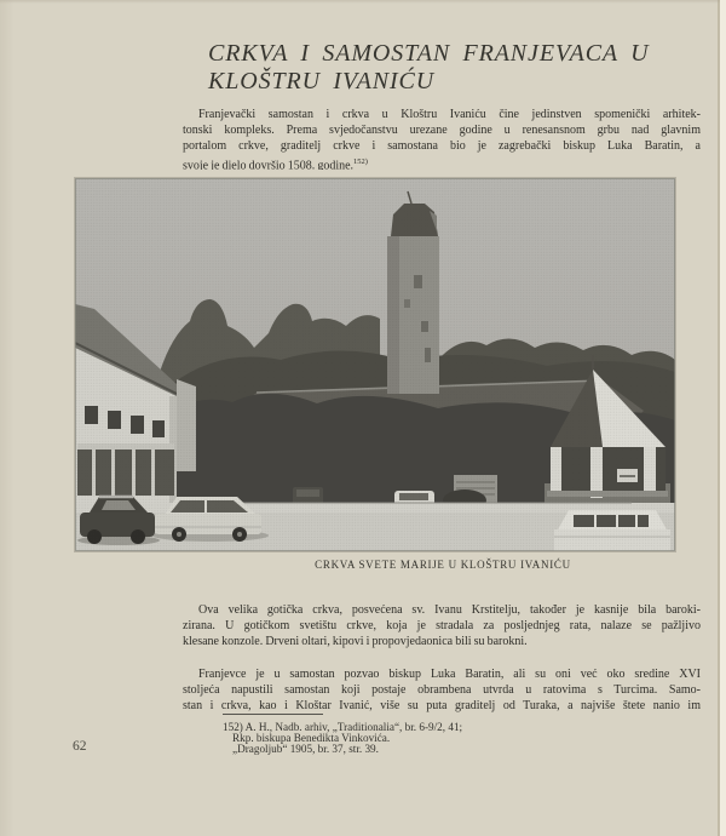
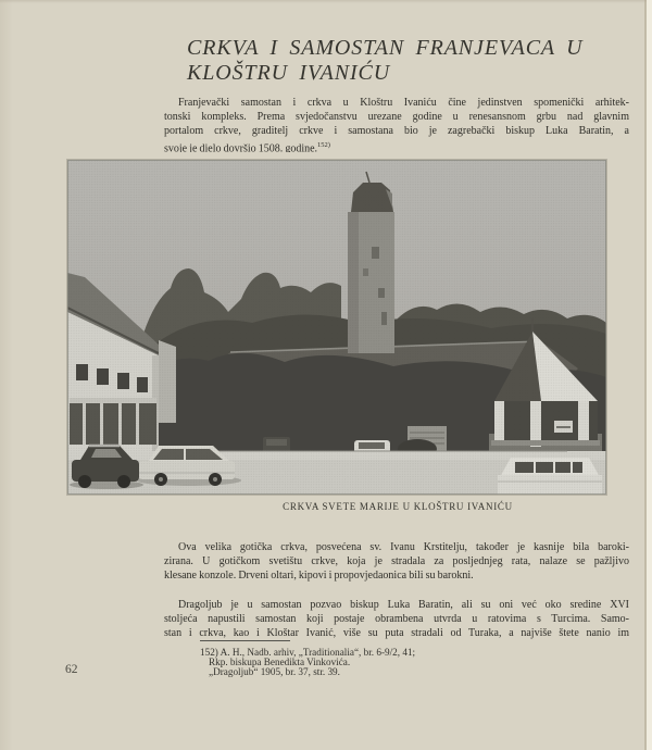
  CRKVA I SAMOSTAN FRANJEVACA U
  KLOŠTRU IVANIĆU
  Franjevački samostan i crkva u Kloštru Ivaniću čine jedinstven spomenički arhitek-
  tonski kompleks. Prema svjedočanstvu urezane godine u renesansnom grbu nad glavnim
  portalom crkve, graditelj crkve i samostana bio je zagrebački biskup Luka Baratin, a
  svoje je djelo dovršio 1508. godine.
  CRKVA SVETE MARIJE U KLOŠTRU IVANIĆU
  Ova velika gotička crkva, posvećena sv. Ivanu Krstitelju, također je kasnije bila baroki-
  zirana. U gotičkom svetištu crkve, koja je stradala za posljednjeg rata, nalaze se pažljivo
  klesane konzole. Drveni oltari, kipovi i propovjedaonica bili su barokni.
- Franjevce je u samostan pozvao biskup Luka Baratin, ali su oni već oko sredine XVI
+ Dragoljub je u samostan pozvao biskup Luka Baratin, ali su oni već oko sredine XVI
  stoljeća napustili samostan koji postaje obrambena utvrda u ratovima s Turcima. Samo-
- stan i crkva, kao i Kloštar Ivanić, više su puta graditelj od Turaka, a najviše štete nanio im
+ stan i crkva, kao i Kloštar Ivanić, više su puta stradali od Turaka, a najviše štete nanio im
  152) A. H., Nadb. arhiv, „Traditionalia“, br. 6-9/2, 41;
  Rkp. biskupa Benedikta Vinkovića.
  „Dragoljub“ 1905, br. 37, str. 39.
  62
